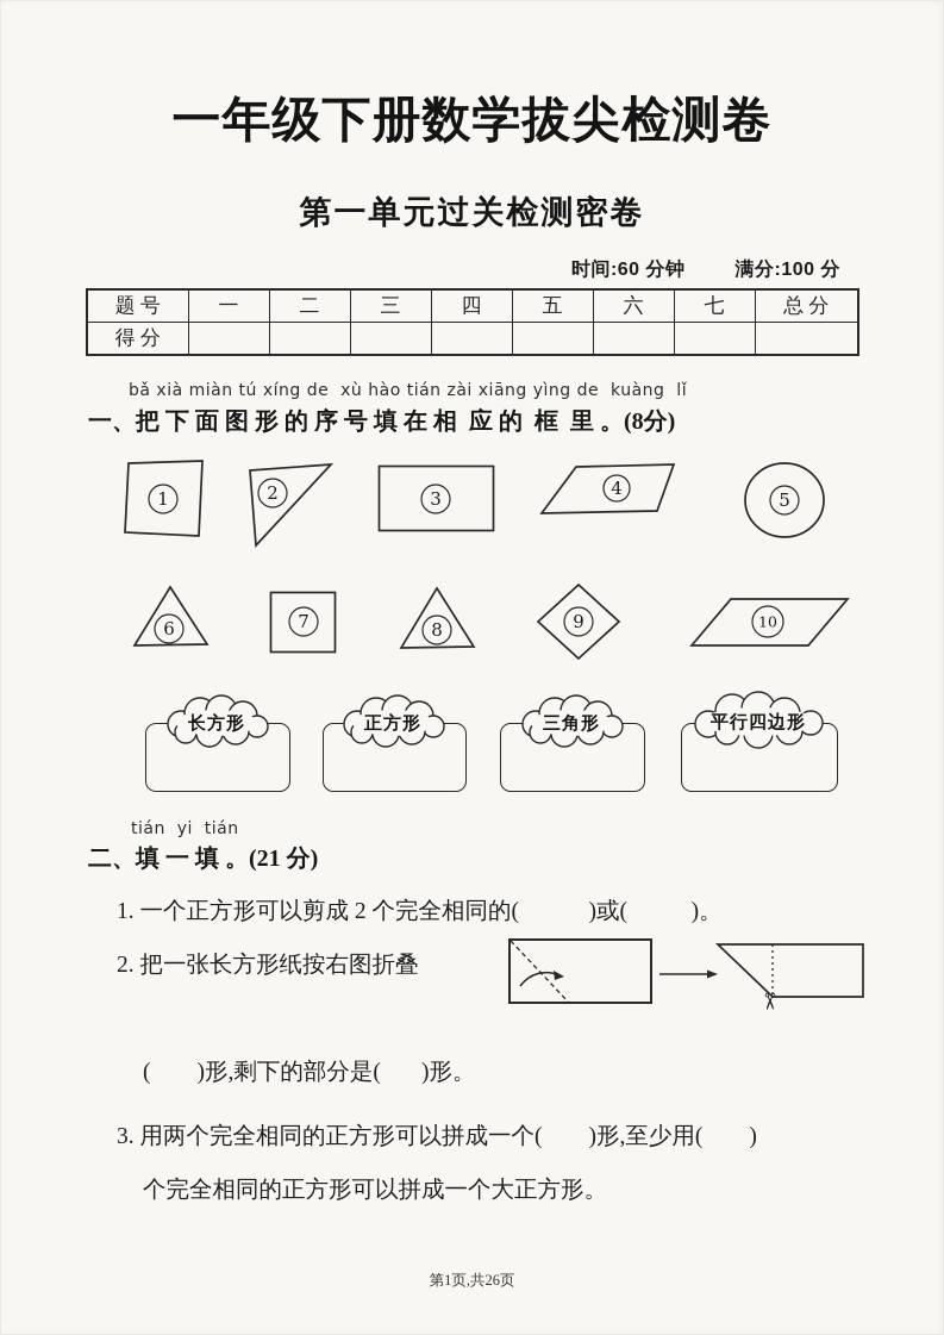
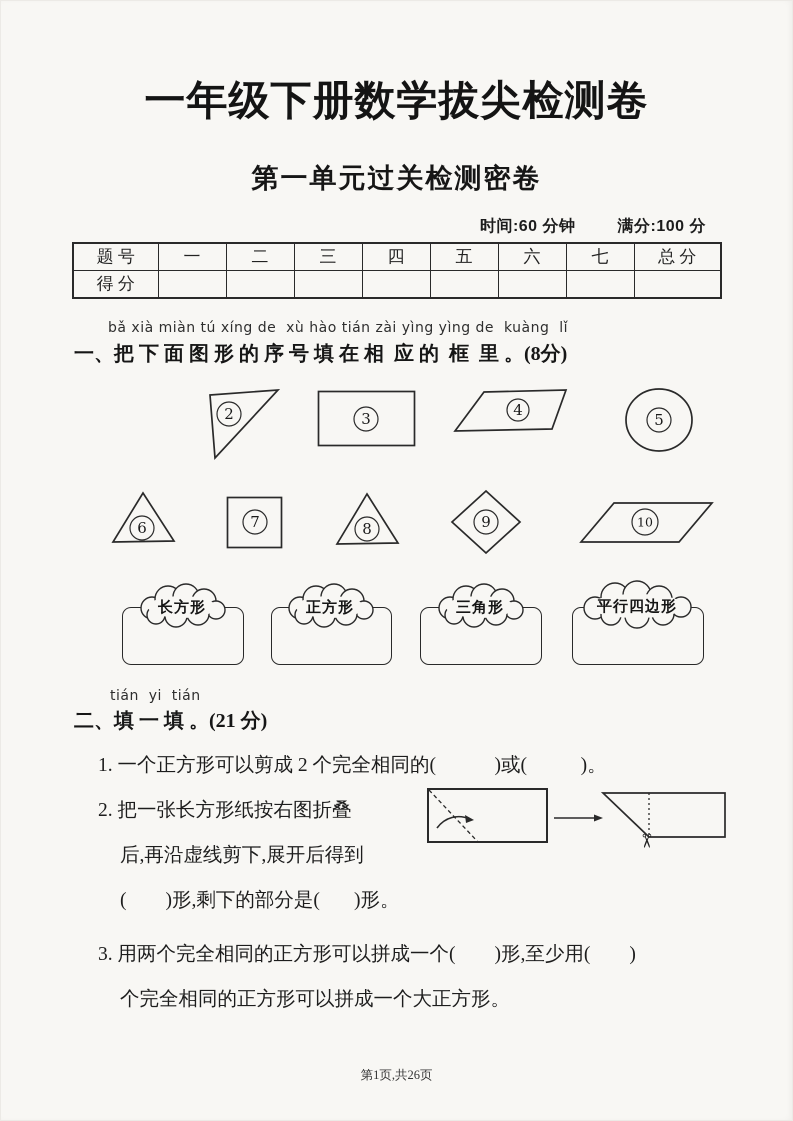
  一年级下册数学拔尖检测卷
  第一单元过关检测密卷
  时间:60 分钟 满分:100 分
  题 号	一	二	三	四	五	六	七	总 分
  得 分
- bǎ xià miàn tú xíng de xù hào tián zài xiāng yìng de kuàng lǐ
+ bǎ xià miàn tú xíng de xù hào tián zài yìng yìng de kuàng lǐ
  一、把 下 面 图 形 的 序 号 填 在 相 应 的 框 里 。(8分)
- 1
  2
  3
  4
  5
  6
  7
  8
  9
  10
  长方形
  正方形
  三角形
  平行四边形
  tián yi tián
  二、填 一 填 。(21 分)
  1. 一个正方形可以剪成 2 个完全相同的( )或( )。
  2. 把一张长方形纸按右图折叠
+ 后,再沿虚线剪下,展开后得到
  ( )形,剩下的部分是( )形。
  3. 用两个完全相同的正方形可以拼成一个( )形,至少用( )
  个完全相同的正方形可以拼成一个大正方形。
  第1页,共26页
